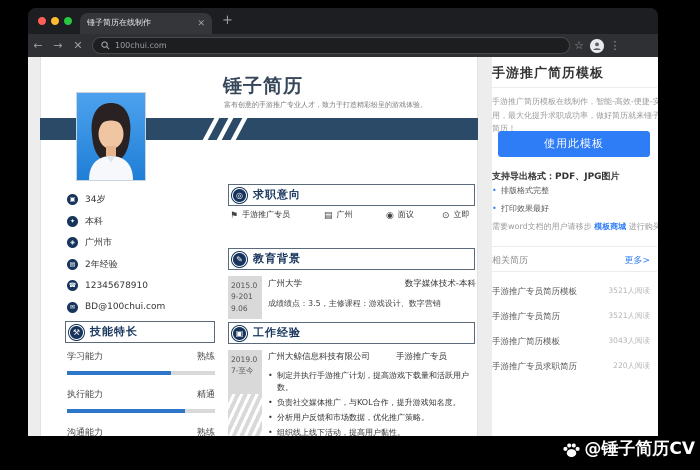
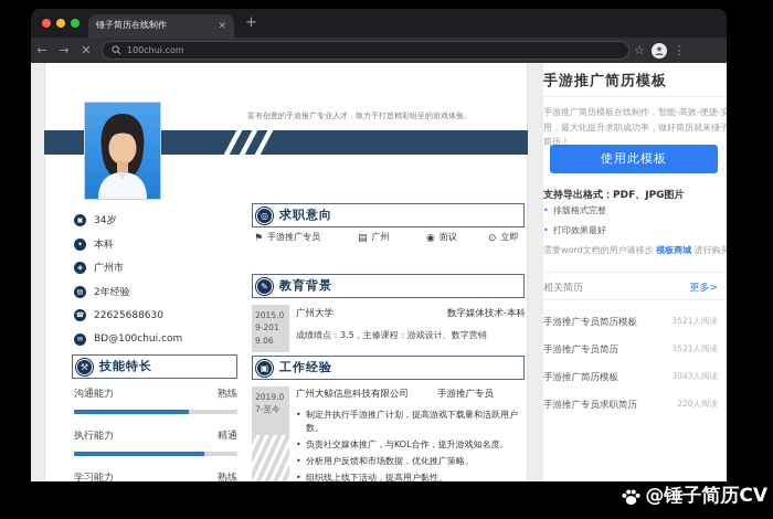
  锤子简历在线制作
  ✕
  +
  ←
  →
  ✕
  100chui.com
  ☆
  ⋮
- 锤子简历
  富有创意的手游推广专业人才，致力于打造精彩纷呈的游戏体验。
  34岁
  本科
  广州市
  2年经验
- 12345678910
+ 22625688630
  BD@100chui.com
  ⚒
  技能特长
- 学习能力
+ 沟通能力
  熟练
  执行能力
  精通
- 沟通能力
+ 学习能力
  熟练
  ◎
  求职意向
  ⚑
  手游推广专员
  ▤
  广州
  ◉
  面议
  ⊙
  立即
  ✎
  教育背景
  2015.09-2019.06
  广州大学
  数字媒体技术-本科
  成绩绩点：3.5，主修课程：游戏设计、数字营销
  ▣
  工作经验
  2019.07-至今
  广州大鲸信息科技有限公司
  手游推广专员
  制定并执行手游推广计划，提高游戏下载量和活跃用户数。
  负责社交媒体推广，与KOL合作，提升游戏知名度。
  分析用户反馈和市场数据，优化推广策略。
  组织线上线下活动，提高用户黏性。
  手游推广简历模板
  手游推广简历模板在线制作，智能-高效-便捷-实用，最大化提升求职成功率，做好简历就来锤子简历！
  使用此模板
  支持导出格式：PDF、JPG图片
  排版格式完整
  打印效果最好
  需要word文档的用户请移步 模板商城 进行购买
  相关简历
  更多>
  手游推广专员简历模板
  3521人阅读
  手游推广专员简历
  3521人阅读
  手游推广简历模板
  3043人阅读
  手游推广专员求职简历
  220人阅读
  @锤子简历CV
